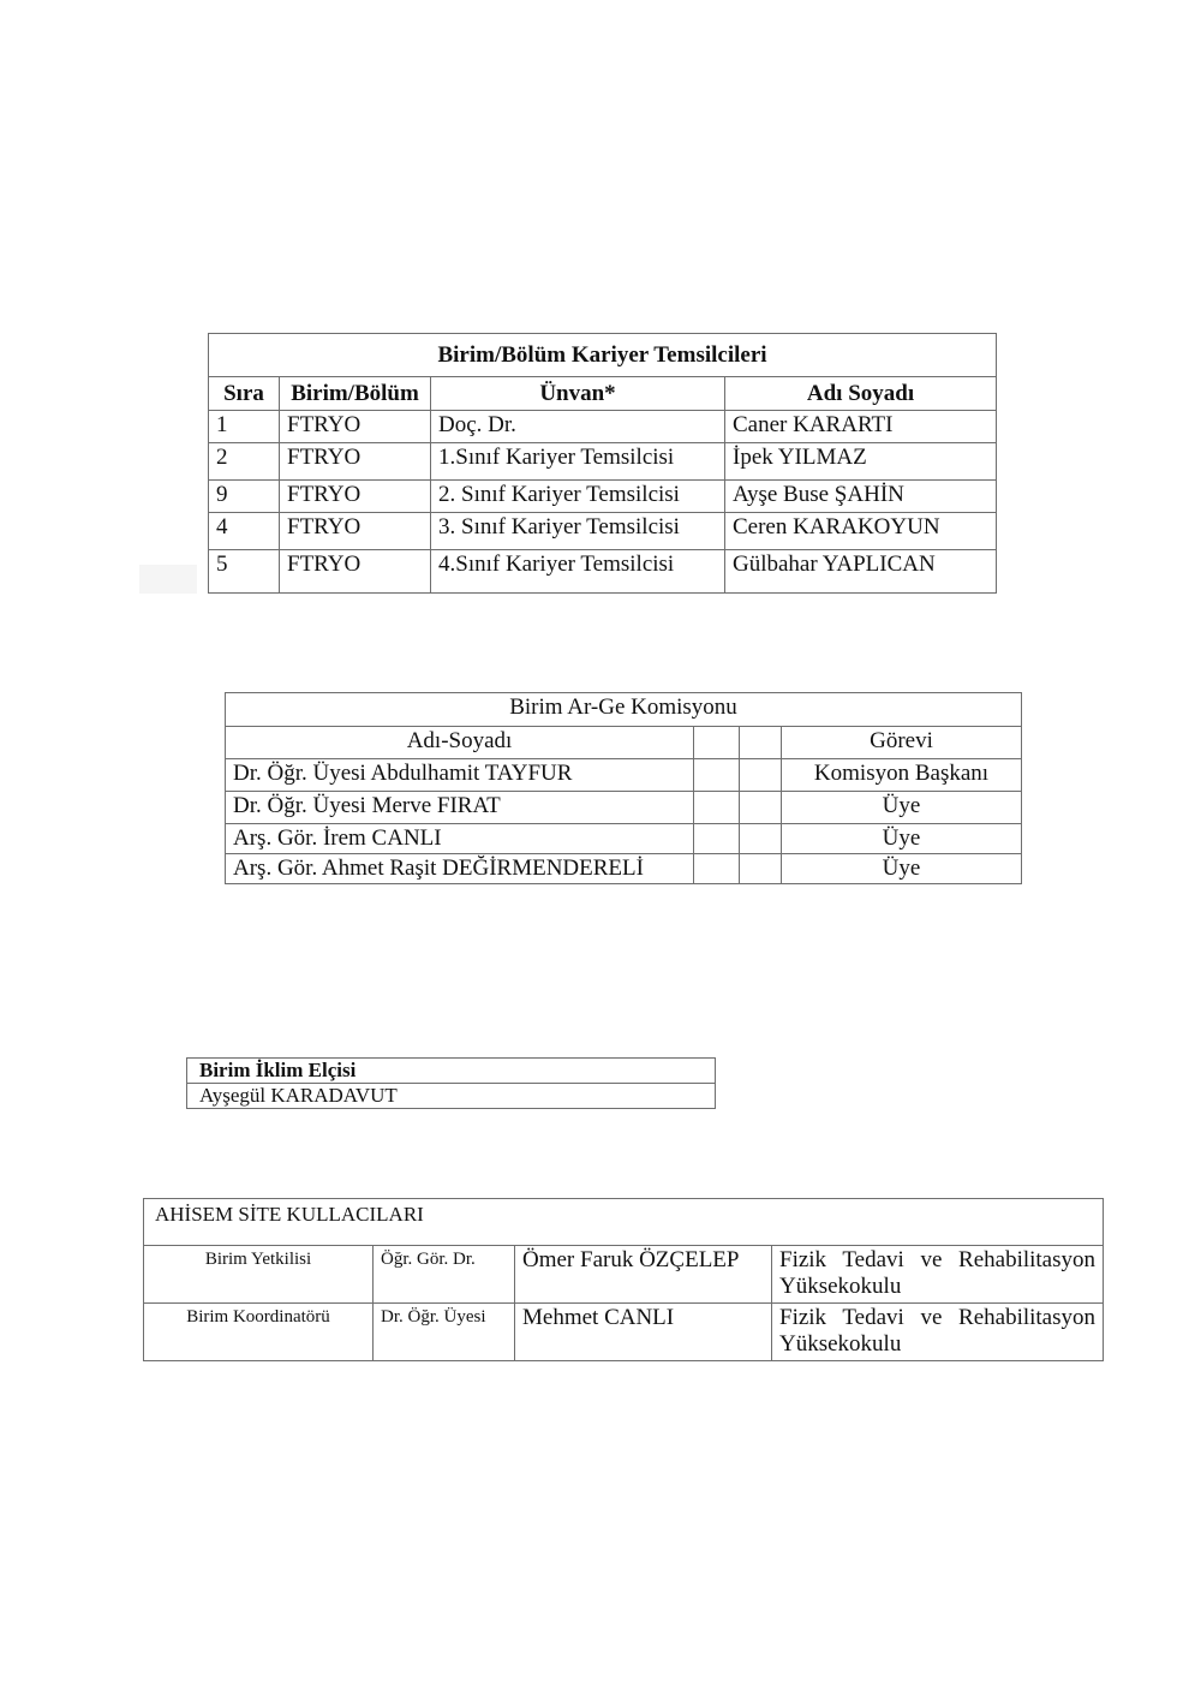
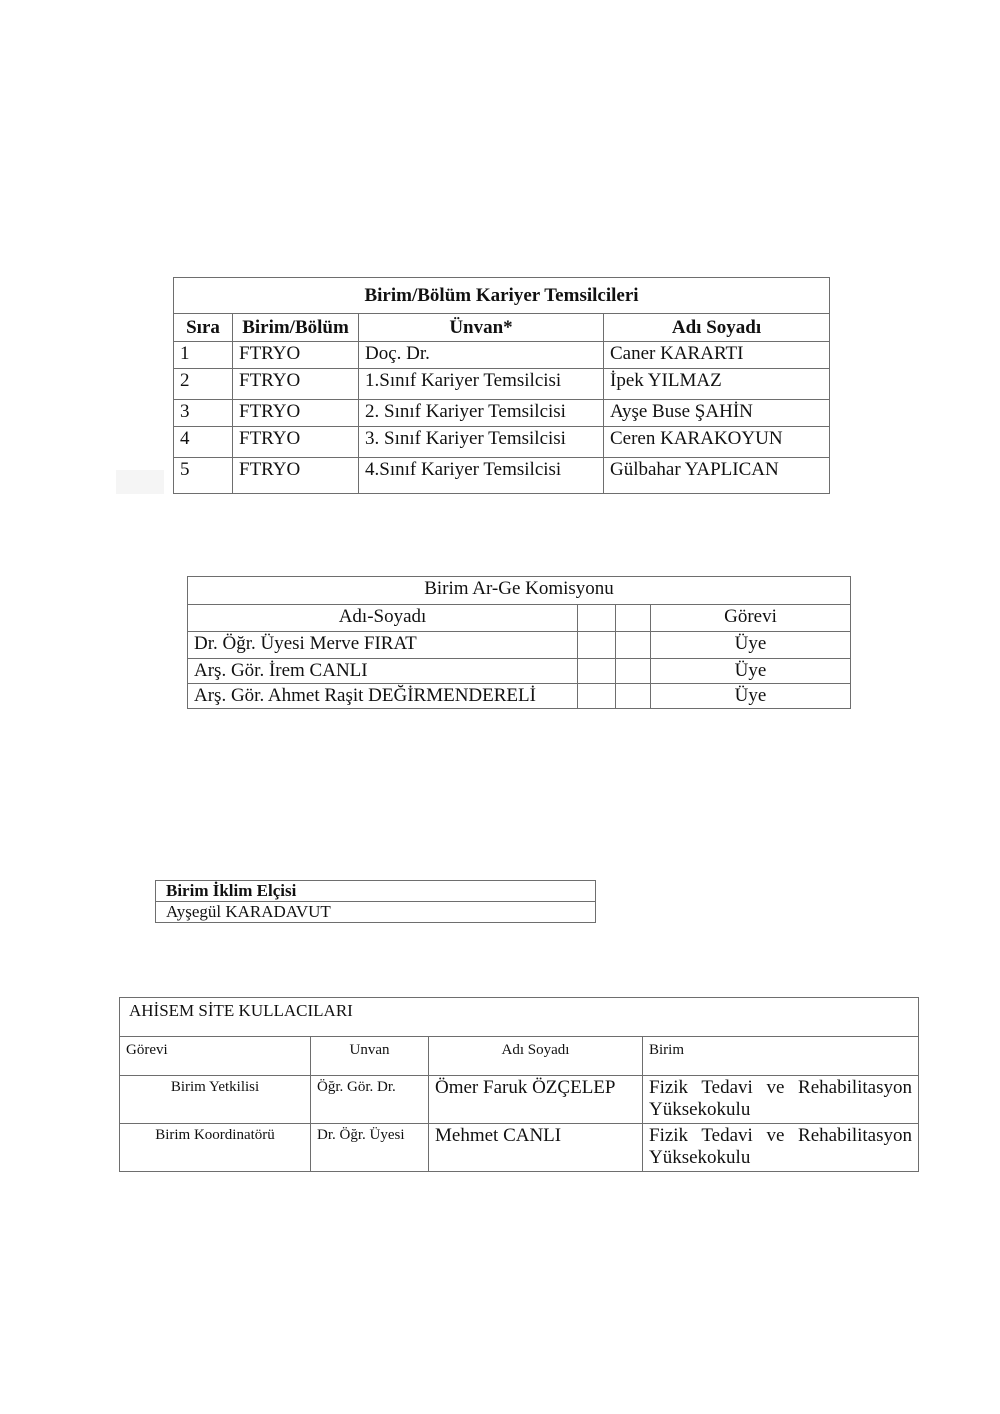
  Birim/Bölüm Kariyer Temsilcileri
  Sıra	Birim/Bölüm	Ünvan*	Adı Soyadı
  1	FTRYO	Doç. Dr.	Caner KARARTI
  2	FTRYO	1.Sınıf Kariyer Temsilcisi	İpek YILMAZ
- 9	FTRYO	2. Sınıf Kariyer Temsilcisi	Ayşe Buse ŞAHİN
+ 3	FTRYO	2. Sınıf Kariyer Temsilcisi	Ayşe Buse ŞAHİN
  4	FTRYO	3. Sınıf Kariyer Temsilcisi	Ceren KARAKOYUN
  5	FTRYO	4.Sınıf Kariyer Temsilcisi	Gülbahar YAPLICAN
  Birim Ar-Ge Komisyonu
  Adı-Soyadı			Görevi
- Dr. Öğr. Üyesi Abdulhamit TAYFUR			Komisyon Başkanı
  Dr. Öğr. Üyesi Merve FIRAT			Üye
  Arş. Gör. İrem CANLI			Üye
  Arş. Gör. Ahmet Raşit DEĞİRMENDERELİ			Üye
  Birim İklim Elçisi
  Ayşegül KARADAVUT
  AHİSEM SİTE KULLACILARI
+ Görevi	Unvan	Adı Soyadı	Birim
  Birim Yetkilisi	Öğr. Gör. Dr.	Ömer Faruk ÖZÇELEP	Fizik Tedavi ve Rehabilitasyon Yüksekokulu
  Birim Koordinatörü	Dr. Öğr. Üyesi	Mehmet CANLI	Fizik Tedavi ve Rehabilitasyon Yüksekokulu
